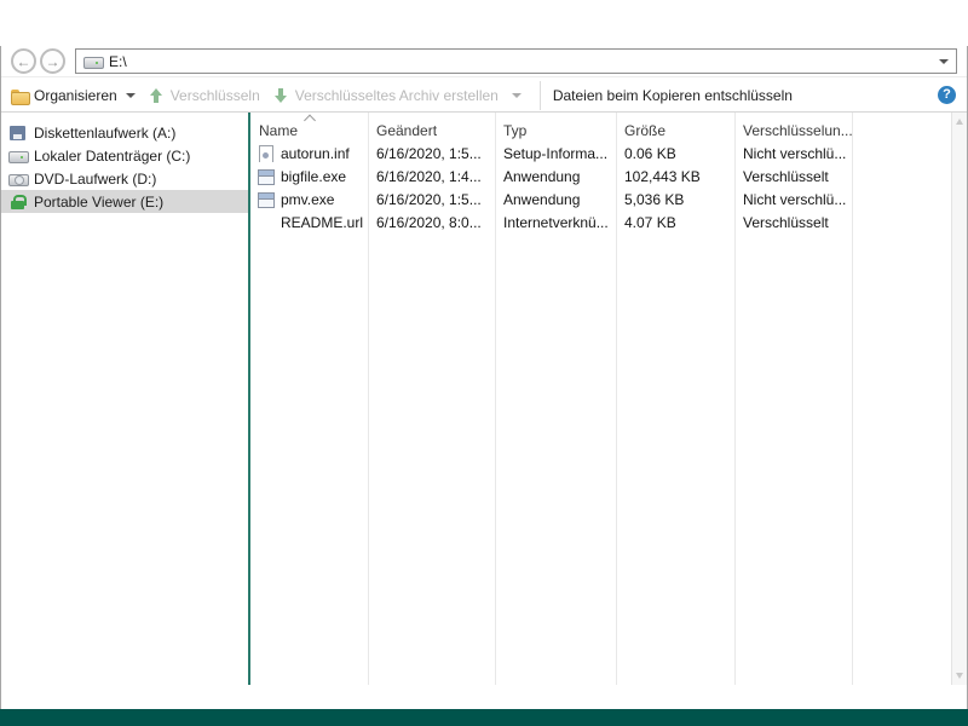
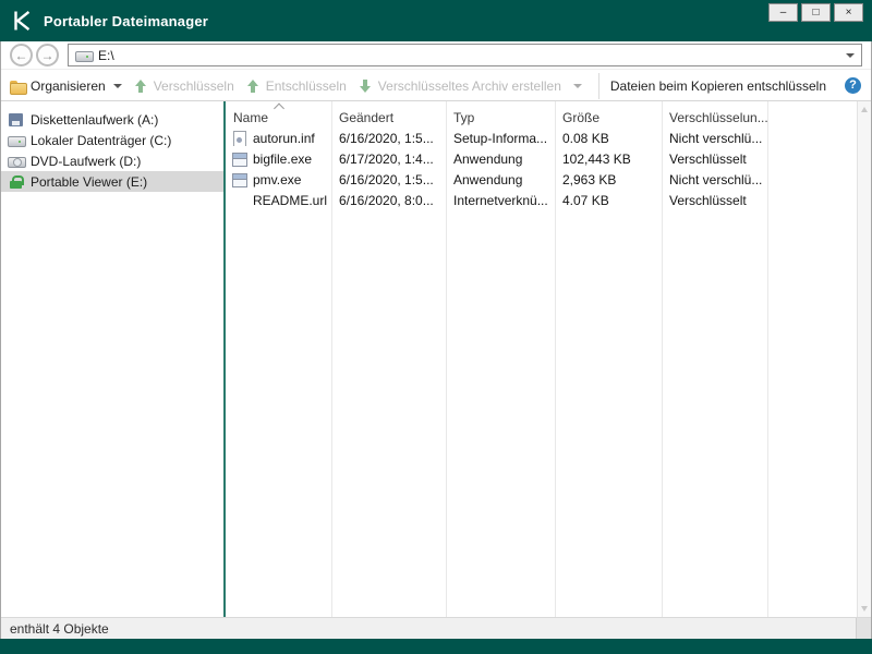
+ Portabler Dateimanager
+ –
+ □
+ ×
  ←
  →
  E:\
  Organisieren
  Verschlüsseln
+ Entschlüsseln
  Verschlüsseltes Archiv erstellen
  Dateien beim Kopieren entschlüsseln
  ?
  Diskettenlaufwerk (A:)
  Lokaler Datenträger (C:)
  DVD-Laufwerk (D:)
  Portable Viewer (E:)
  Name
  Geändert
  Typ
  Größe
  Verschlüsselun...
  autorun.inf
  6/16/2020, 1:5...
  Setup-Informa...
- 0.06 KB
+ 0.08 KB
  Nicht verschlü...
  bigfile.exe
- 6/16/2020, 1:4...
+ 6/17/2020, 1:4...
  Anwendung
  102,443 KB
  Verschlüsselt
  pmv.exe
  6/16/2020, 1:5...
  Anwendung
- 5,036 KB
+ 2,963 KB
  Nicht verschlü...
  README.url
  6/16/2020, 8:0...
  Internetverknü...
  4.07 KB
  Verschlüsselt
+ enthält 4 Objekte
